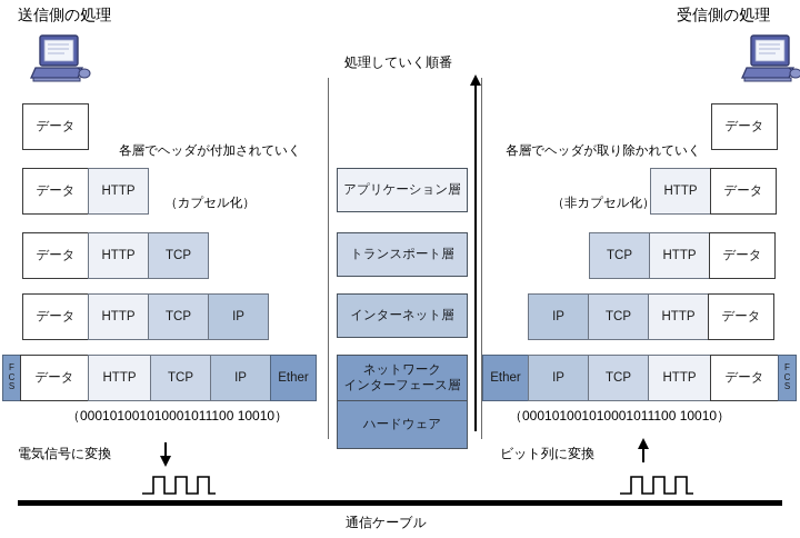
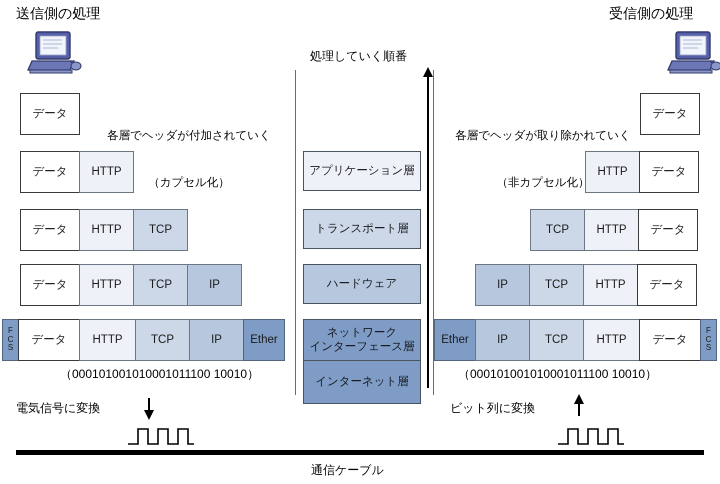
  送信側の処理
  受信側の処理
  処理していく順番
  各層でヘッダが付加されていく
  （カプセル化）
  各層でヘッダが取り除かれていく
  （非カプセル化）
  データ
  データ
  HTTP
  データ
  HTTP
  TCP
  データ
  HTTP
  TCP
  IP
  F
  C
  S
  データ
  HTTP
  TCP
  IP
  Ether
  （000101001010001011100 10010）
  データ
  HTTP
  データ
  TCP
  HTTP
  データ
  IP
  TCP
  HTTP
  データ
  Ether
  IP
  TCP
  HTTP
  データ
  F
  C
  S
  （000101001010001011100 10010）
  アプリケーション層
  トランスポート層
- インターネット層
+ ハードウェア
  ネットワーク
  インターフェース層
- ハードウェア
+ インターネット層
  電気信号に変換
  ビット列に変換
  通信ケーブル
